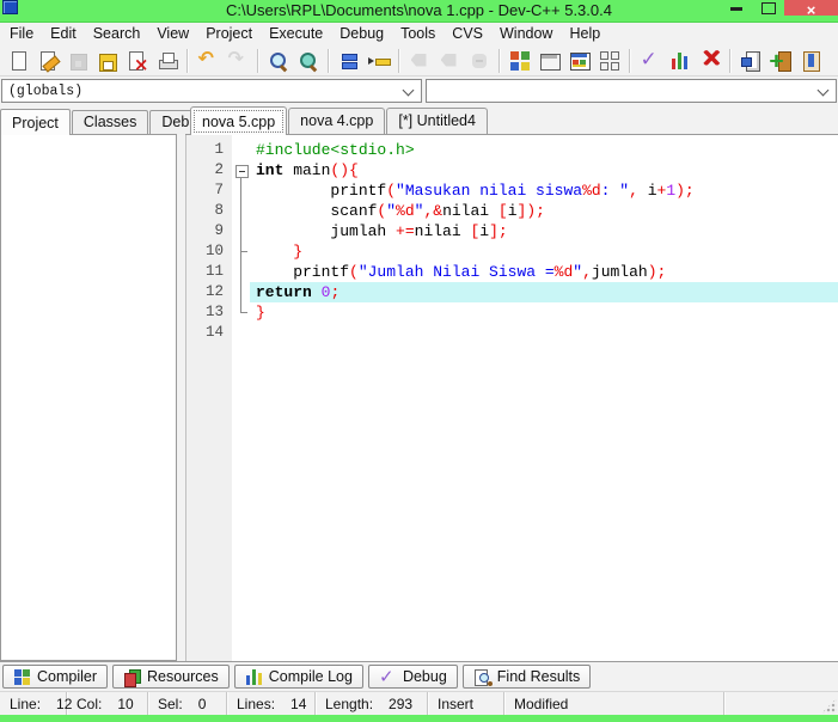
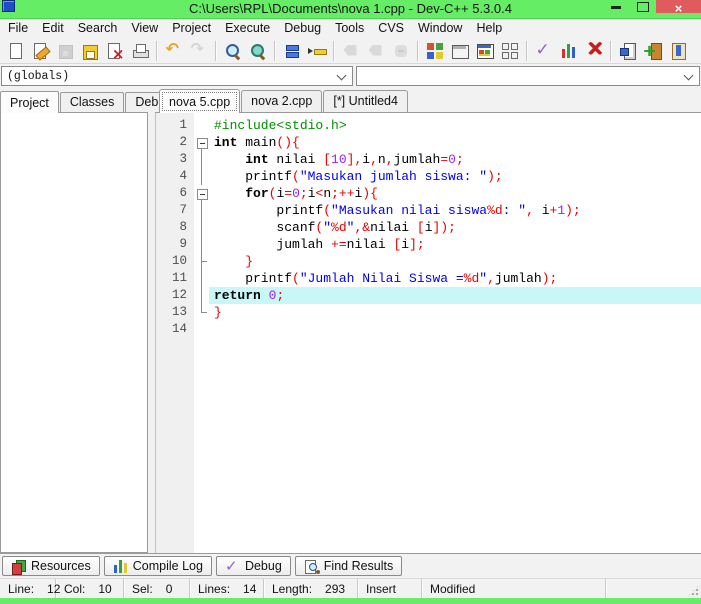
  C:\Users\RPL\Documents\nova 1.cpp - Dev-C++ 5.3.0.4
  File
  Edit
  Search
  View
  Project
  Execute
  Debug
  Tools
  CVS
  Window
  Help
  (globals)
  Project
  Classes
  nova 5.cpp
- nova 4.cpp
+ nova 2.cpp
  [*] Untitled4
  1
  #include<stdio.h>
  2
  int main(){
+ 3
+ int nilai [10],i,n,jumlah=0;
+ 4
+ printf("Masukan jumlah siswa: ");
+ 6
+ for(i=0;i<n;++i){
  7
  printf("Masukan nilai siswa%d: ", i+1);
  8
  scanf("%d",&nilai [i]);
  9
  jumlah +=nilai [i];
  10
  }
  11
  printf("Jumlah Nilai Siswa =%d",jumlah);
  12
  return 0;
  13
  }
  14
- Compiler
  Resources
  Compile Log
  Debug
  Find Results
  Line:
  12
  Col:
  10
  Sel:
  0
  Lines:
  14
  Length:
  293
  Insert
  Modified
